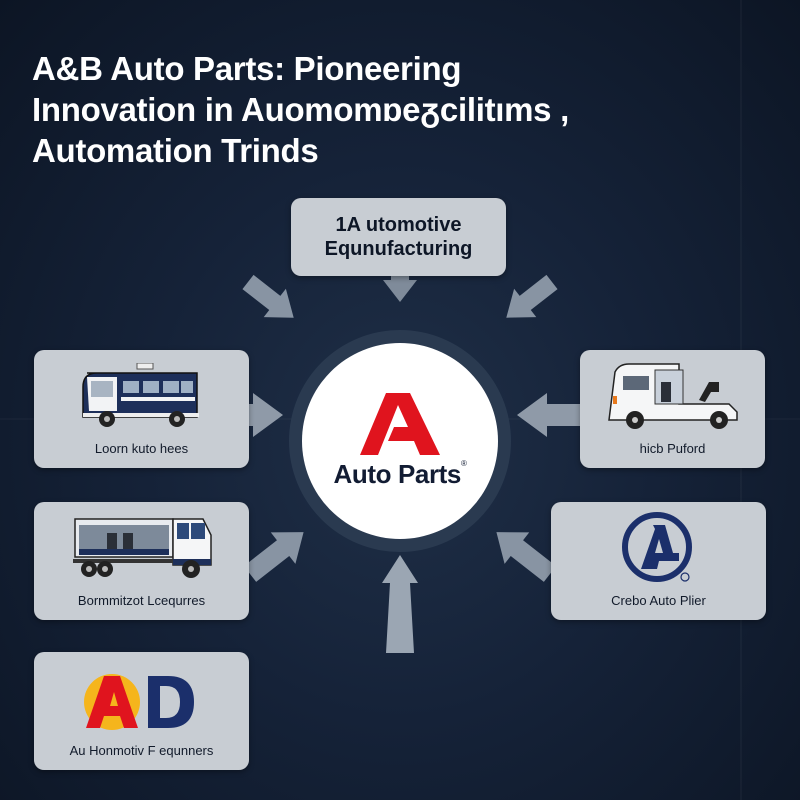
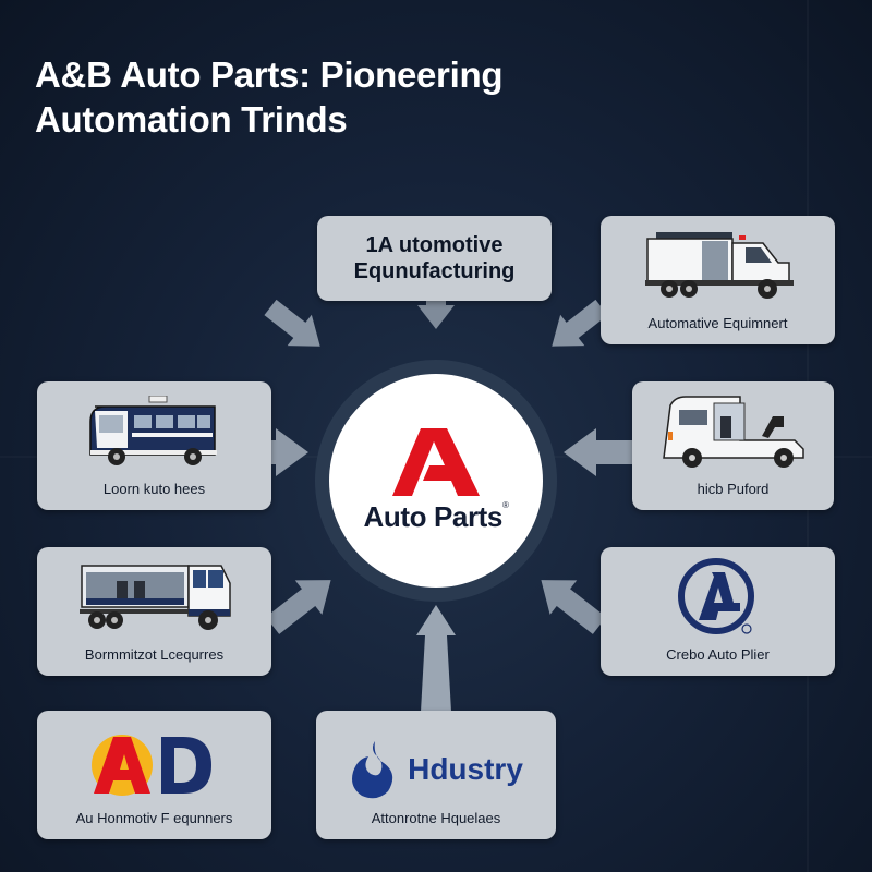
  A&B Auto Parts: Pioneering
- Innovation in Auomomɒeᵹcilitıms ,
  Automation Trinds
  Auto Parts®
  1A utomotive Equnufacturing
+ Automative Equimnert
  Loorn kuto hees
  hicb Puford
  Bormmitzot Lcequrres
  Crebo Auto Plier
  Au Honmotiv F equnners
+ Hdustry
+ Attonrotne Hquelaes
